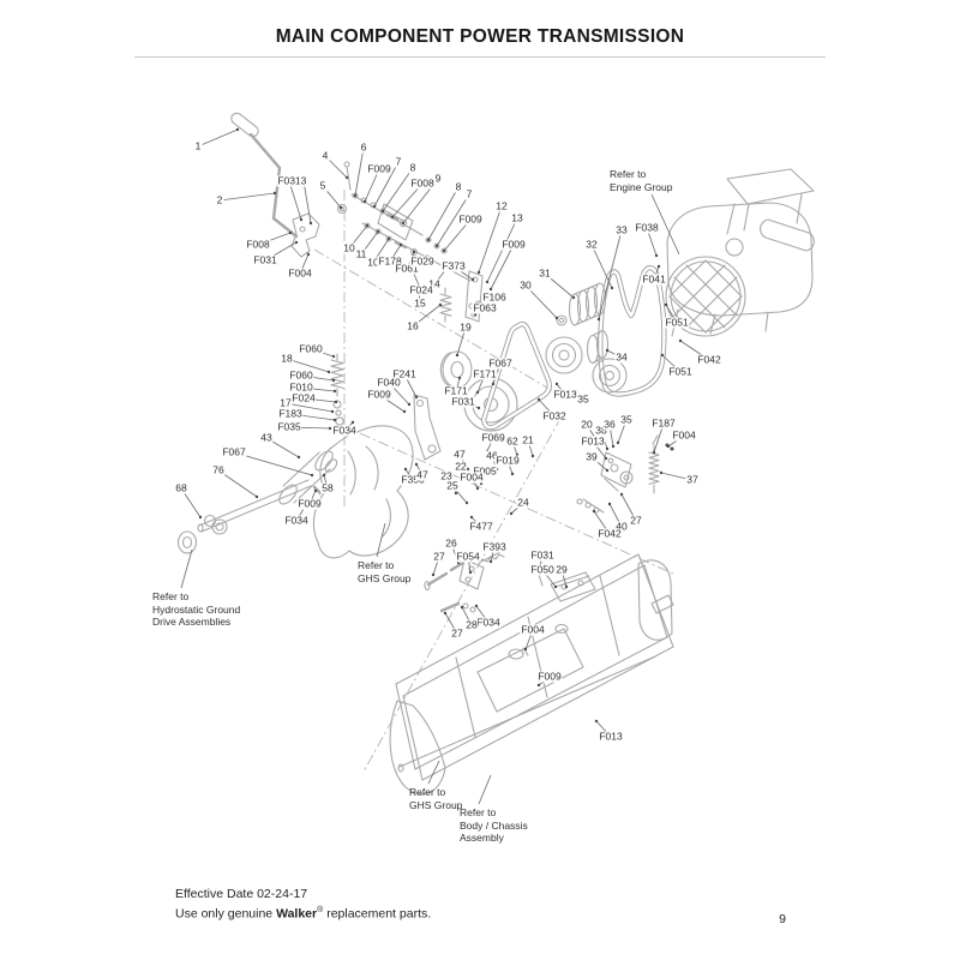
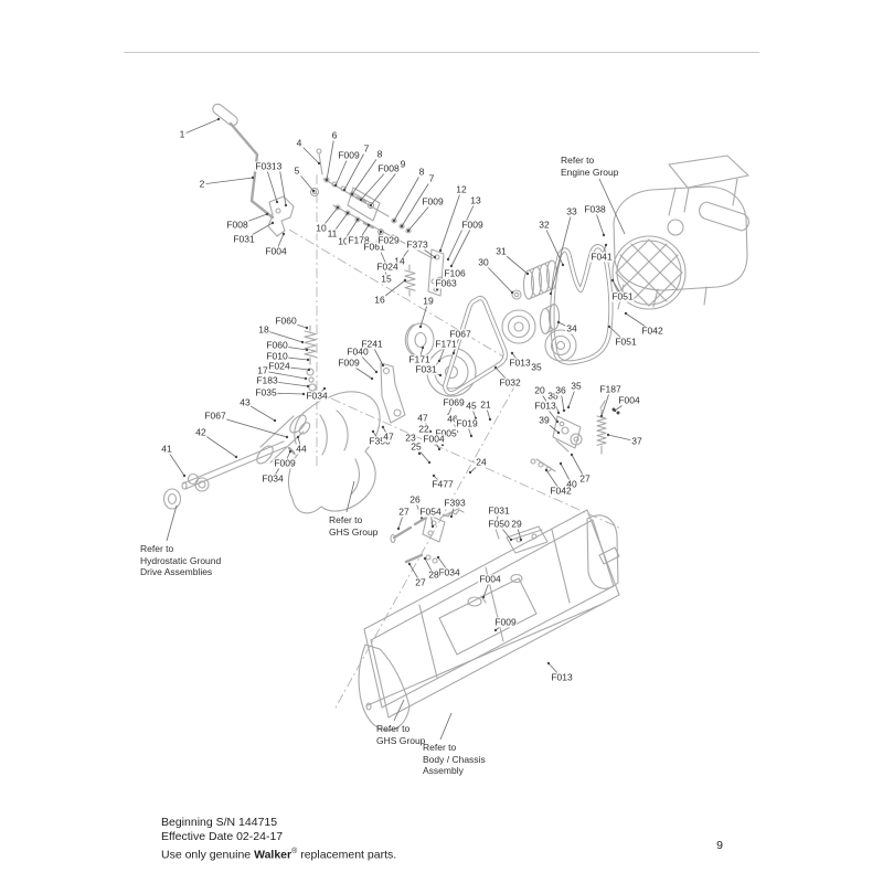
- MAIN COMPONENT POWER TRANSMISSION
  1
  2
  F031
  3
  4
  6
  F009
  7
  8
  F008
  9
  8
  7
  F009
  12
  13
  F009
  5
  F008
  F031
  F004
  10
  11
  F178
  F061
  F029
  F373
  14
  F024
  15
  16
  F106
  F063
  19
  30
  31
  32
  33
  F038
  F041
  F051
  F042
  F051
  34
  F060
  18
  F060
  F010
  F024
  17
  F183
  F035
  F034
  F241
  F040
  F009
  F067
  F171
  F171
  F031
  F013
  35
  F032
  20
  38
  36
  35
  F187
  F004
  37
  F013
  39
  27
  40
  F042
  F067
  43
- 76
+ 42
- 68
+ 41
- 58
+ 44
  F009
  F034
  47
  23
  25
  47
  22
  F005
  F004
  F019
  F069
- 62
+ 45
  21
  24
  F477
  26
  F393
  27
  F054
  F031
  F050
  29
  F034
  28
  27
  F004
  F009
  F013
  Refer to
  Engine Group
  Refer to
  GHS Group
  Refer to
  Hydrostatic Ground
  Drive Assemblies
  Refer to
  GHS Group
  Refer to
  Body / Chassis
  Assembly
+ Beginning S/N 144715
  Effective Date 02-24-17
  Use only genuine Walker replacement parts.
  9
